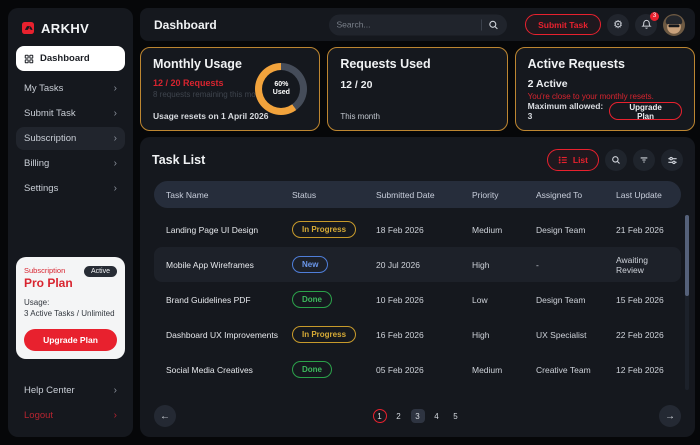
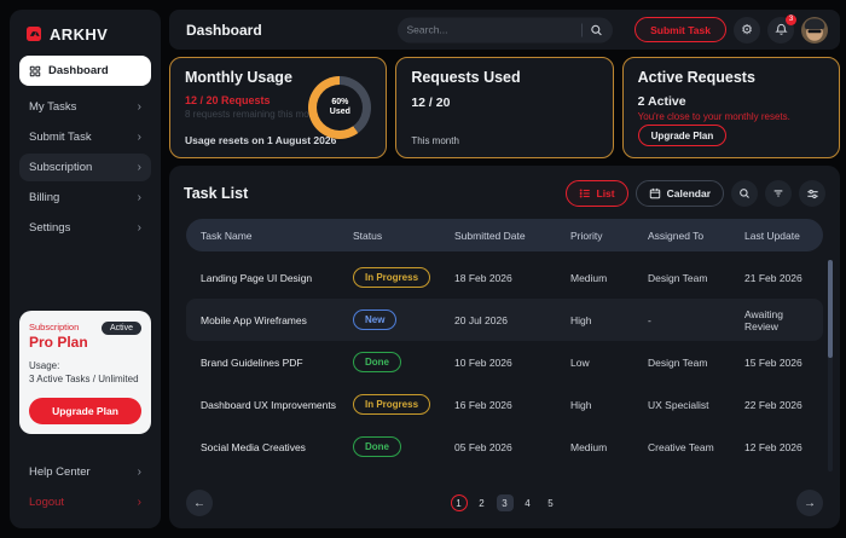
  ARKHV
  Dashboard
  My Tasks
  ›
  Submit Task
  ›
  Subscription
  ›
  Billing
  ›
  Settings
  ›
  Subscription
  Pro Plan
  Usage:
  3 Active Tasks / Unlimited
  Upgrade Plan
  Help Center
  ›
  Logout
  ›
  Dashboard
  Search...
  Submit Task
  ⚙
  Monthly Usage
  12 / 20 Requests
  8 requests remaining this mo
- Usage resets on 1 April 2026
+ Usage resets on 1 August 2026
  Requests Used
  12 / 20
  This month
  Active Requests
  2 Active
  You're close to your monthly resets.
- Maximum allowed: 3
  Upgrade Plan
  Task List
  List
+ Calendar
  Task Name
  Status
  Submitted Date
  Priority
  Assigned To
  Last Update
  Landing Page UI Design
  In Progress
  18 Feb 2026
  Medium
  Design Team
  21 Feb 2026
  Mobile App Wireframes
  New
  20 Jul 2026
  High
  -
  Awaiting Review
  Brand Guidelines PDF
  Done
  10 Feb 2026
  Low
  Design Team
  15 Feb 2026
  Dashboard UX Improvements
  In Progress
  16 Feb 2026
  High
  UX Specialist
  22 Feb 2026
  Social Media Creatives
  Done
  05 Feb 2026
  Medium
  Creative Team
  12 Feb 2026
  ←
  1
  2
  3
  4
  5
  →
